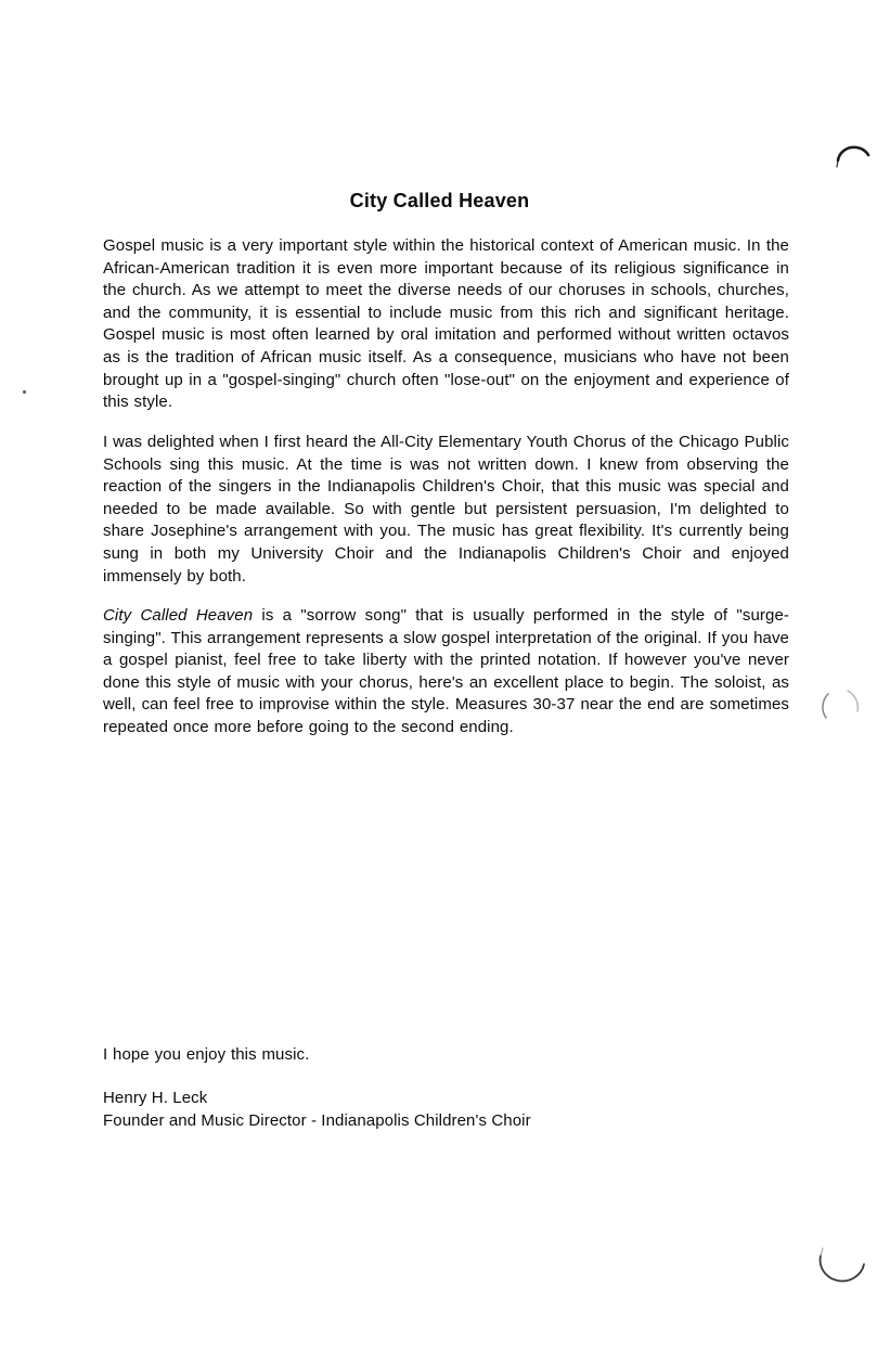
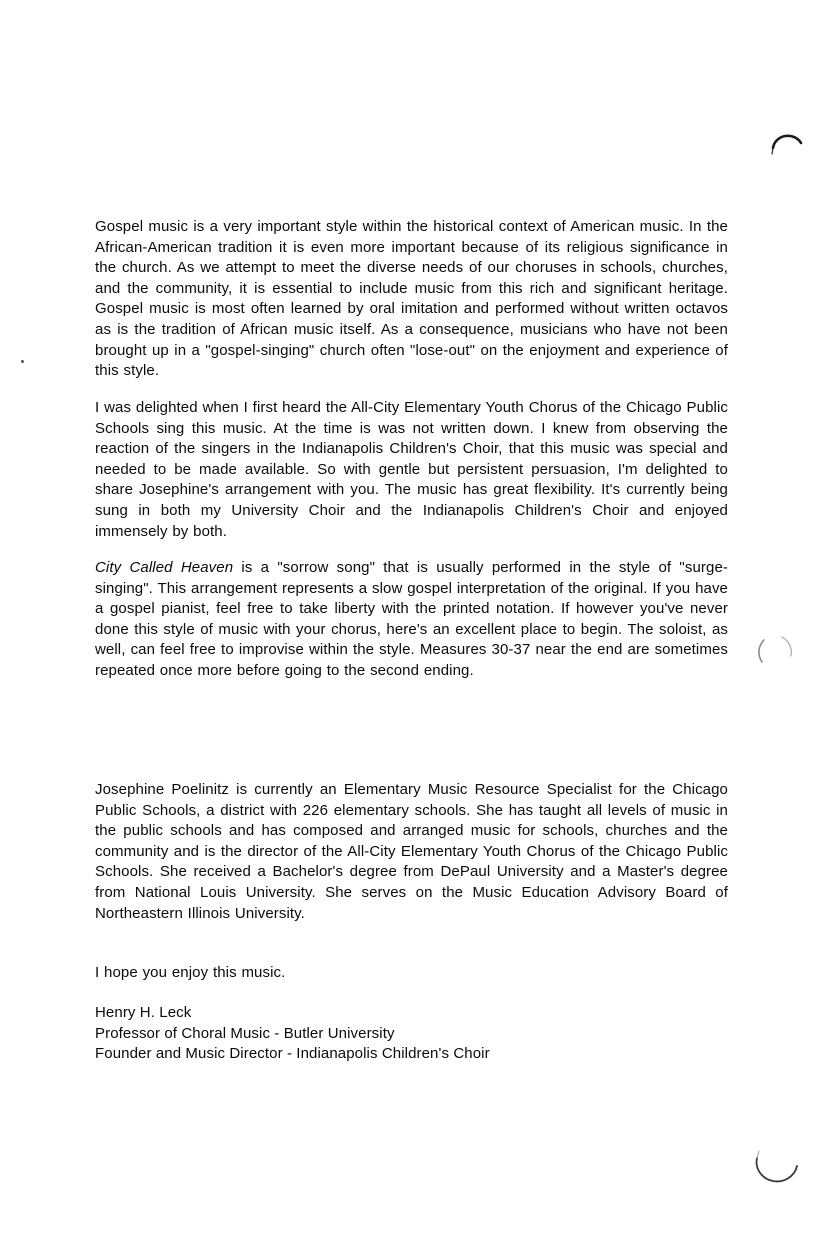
- City Called Heaven
  Gospel music is a very important style within the historical context of American music. In the African-American tradition it is even more important because of its religious significance in the church. As we attempt to meet the diverse needs of our choruses in schools, churches, and the community, it is essential to include music from this rich and significant heritage. Gospel music is most often learned by oral imitation and performed without written octavos as is the tradition of African music itself. As a consequence, musicians who have not been brought up in a "gospel-singing" church often "lose-out" on the enjoyment and experience of this style.
  I was delighted when I first heard the All-City Elementary Youth Chorus of the Chicago Public Schools sing this music. At the time is was not written down. I knew from observing the reaction of the singers in the Indianapolis Children's Choir, that this music was special and needed to be made available. So with gentle but persistent persuasion, I'm delighted to share Josephine's arrangement with you. The music has great flexibility. It's currently being sung in both my University Choir and the Indianapolis Children's Choir and enjoyed immensely by both.
  City Called Heaven is a "sorrow song" that is usually performed in the style of "surge-singing". This arrangement represents a slow gospel interpretation of the original. If you have a gospel pianist, feel free to take liberty with the printed notation. If however you've never done this style of music with your chorus, here's an excellent place to begin. The soloist, as well, can feel free to improvise within the style. Measures 30-37 near the end are sometimes repeated once more before going to the second ending.
+ Josephine Poelinitz is currently an Elementary Music Resource Specialist for the Chicago Public Schools, a district with 226 elementary schools. She has taught all levels of music in the public schools and has composed and arranged music for schools, churches and the community and is the director of the All-City Elementary Youth Chorus of the Chicago Public Schools. She received a Bachelor's degree from DePaul University and a Master's degree from National Louis University. She serves on the Music Education Advisory Board of Northeastern Illinois University.
  I hope you enjoy this music.
  Henry H. Leck
+ Professor of Choral Music - Butler University
  Founder and Music Director - Indianapolis Children's Choir
